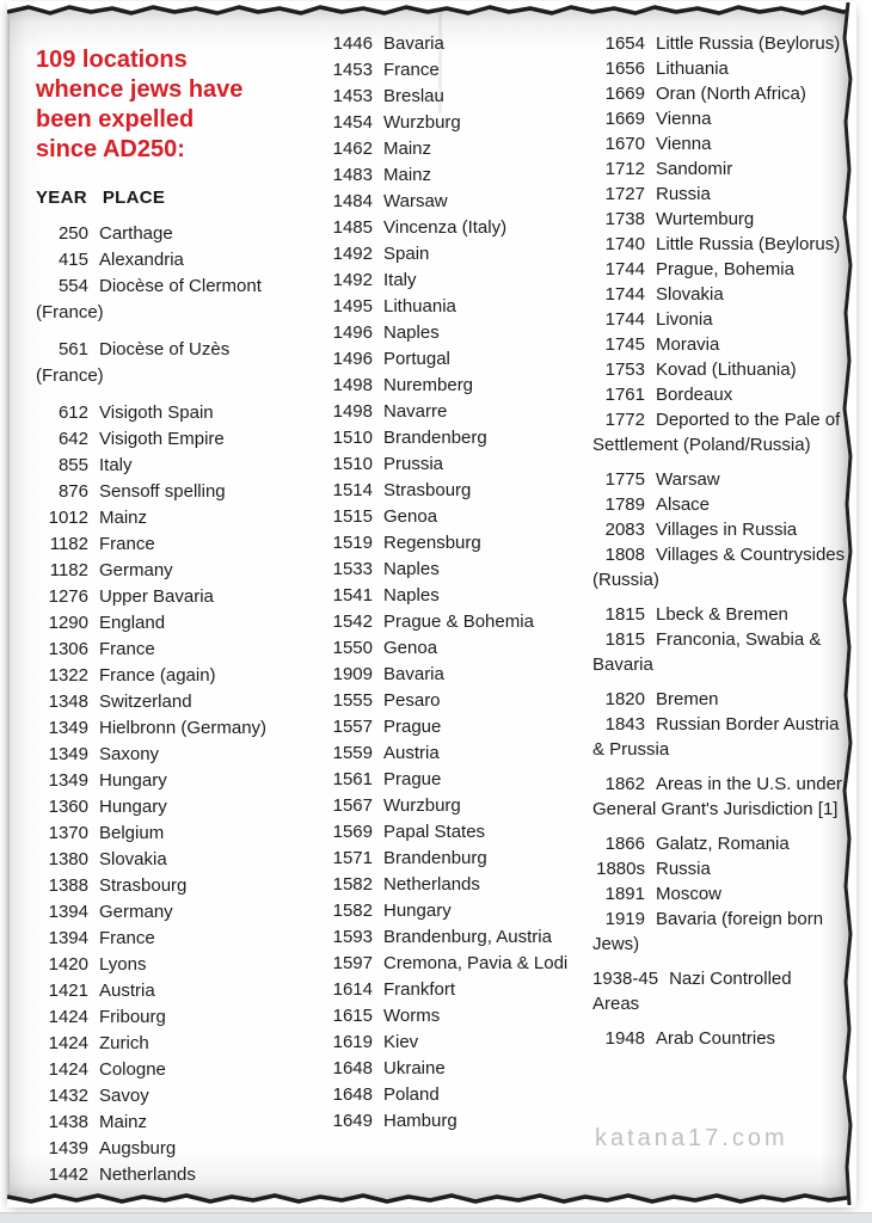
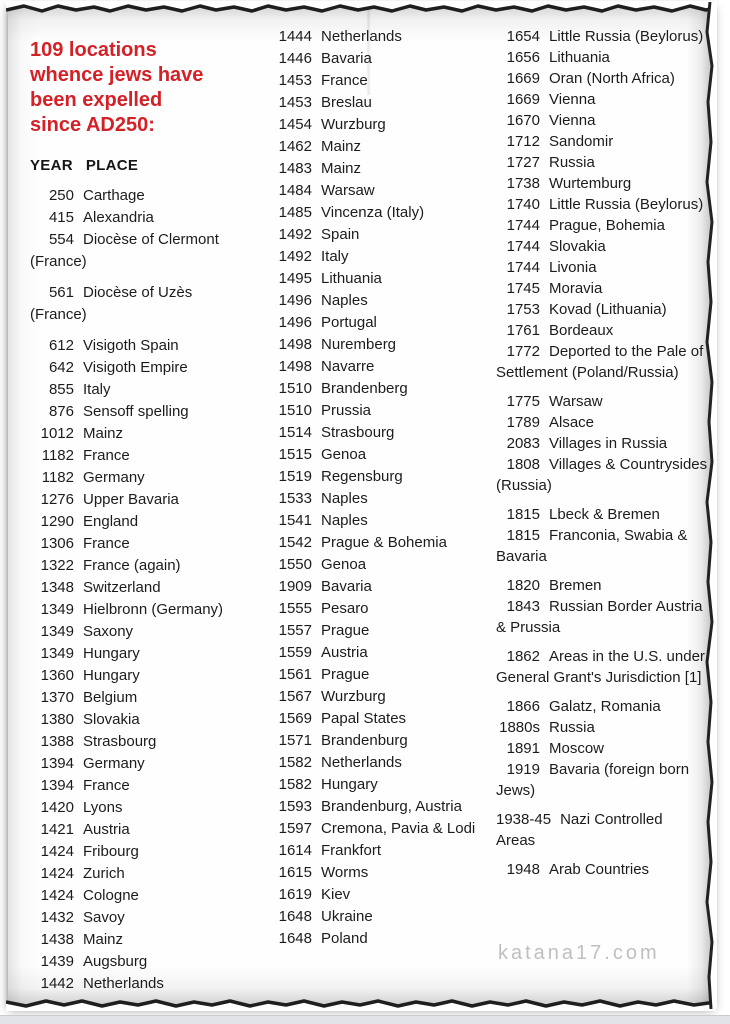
  109 locations
  whence jews have
  been expelled
  since AD250:
  YEAR PLACE
  250 Carthage
  415 Alexandria
  554 Diocèse of Clermont
  (France)
  561 Diocèse of Uzès
  (France)
  612 Visigoth Spain
  642 Visigoth Empire
  855 Italy
  876 Sensoff spelling
  1012 Mainz
  1182 France
  1182 Germany
  1276 Upper Bavaria
  1290 England
  1306 France
  1322 France (again)
  1348 Switzerland
  1349 Hielbronn (Germany)
  1349 Saxony
  1349 Hungary
  1360 Hungary
  1370 Belgium
  1380 Slovakia
  1388 Strasbourg
  1394 Germany
  1394 France
  1420 Lyons
  1421 Austria
  1424 Fribourg
  1424 Zurich
  1424 Cologne
  1432 Savoy
  1438 Mainz
  1439 Augsburg
  1442 Netherlands
+ 1444 Netherlands
  1446 Bavaria
  1453 France
  1453 Breslau
  1454 Wurzburg
  1462 Mainz
  1483 Mainz
  1484 Warsaw
  1485 Vincenza (Italy)
  1492 Spain
  1492 Italy
  1495 Lithuania
  1496 Naples
  1496 Portugal
  1498 Nuremberg
  1498 Navarre
  1510 Brandenberg
  1510 Prussia
  1514 Strasbourg
  1515 Genoa
  1519 Regensburg
  1533 Naples
  1541 Naples
  1542 Prague & Bohemia
  1550 Genoa
  1909 Bavaria
  1555 Pesaro
  1557 Prague
  1559 Austria
  1561 Prague
  1567 Wurzburg
  1569 Papal States
  1571 Brandenburg
  1582 Netherlands
  1582 Hungary
  1593 Brandenburg, Austria
  1597 Cremona, Pavia & Lodi
  1614 Frankfort
  1615 Worms
  1619 Kiev
  1648 Ukraine
  1648 Poland
- 1649 Hamburg
  1654 Little Russia (Beylorus)
  1656 Lithuania
  1669 Oran (North Africa)
  1669 Vienna
  1670 Vienna
  1712 Sandomir
  1727 Russia
  1738 Wurtemburg
  1740 Little Russia (Beylorus)
  1744 Prague, Bohemia
  1744 Slovakia
  1744 Livonia
  1745 Moravia
  1753 Kovad (Lithuania)
  1761 Bordeaux
  1772 Deported to the Pale of
  Settlement (Poland/Russia)
  1775 Warsaw
  1789 Alsace
  2083 Villages in Russia
  1808 Villages & Countrysides
  (Russia)
  1815 Lbeck & Bremen
  1815 Franconia, Swabia &
  Bavaria
  1820 Bremen
  1843 Russian Border Austria
  & Prussia
  1862 Areas in the U.S. under
  General Grant's Jurisdiction [1]
  1866 Galatz, Romania
  1880s Russia
  1891 Moscow
  1919 Bavaria (foreign born
  Jews)
  1938-45 Nazi Controlled
  Areas
  1948 Arab Countries
  katana17.com
